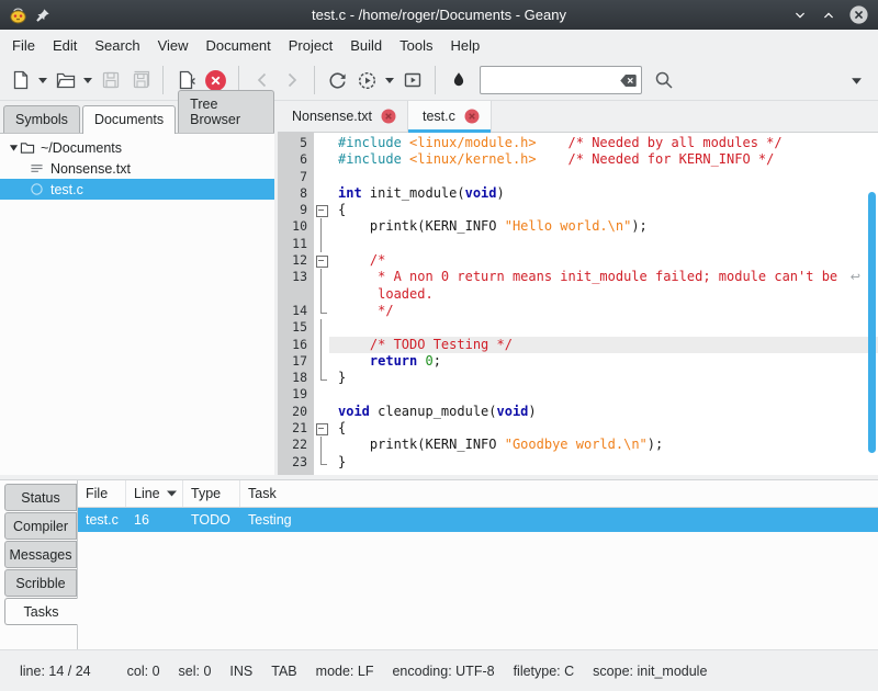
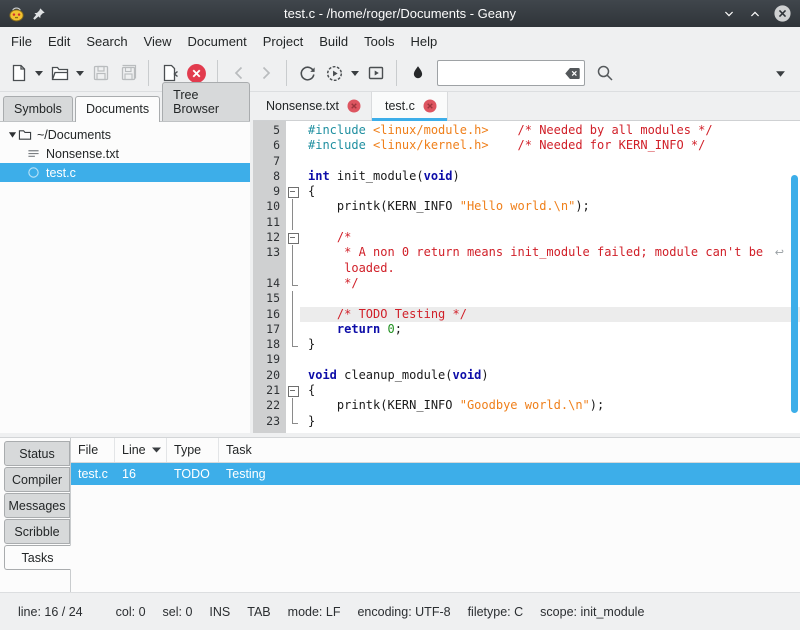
  test.c - /home/roger/Documents - Geany
  File
  Edit
  Search
  View
  Document
  Project
  Build
  Tools
  Help
  Symbols
  Documents
  Tree Browser
  ~/Documents
  Nonsense.txt
  test.c
  Nonsense.txt
  test.c
  5
  #include <linux/module.h> /* Needed by all modules */
  6
  #include <linux/kernel.h> /* Needed for KERN_INFO */
  7
  8
  int init_module(void)
  9
  {
  10
  printk(KERN_INFO "Hello world.\n");
  11
  12
  /*
  13
  * A non 0 return means init_module failed; module can't be
  ↩
  loaded.
  14
  */
  15
  16
  /* TODO Testing */
  17
  return 0;
  18
  }
  19
  20
  void cleanup_module(void)
  21
  {
  22
  printk(KERN_INFO "Goodbye world.\n");
  23
  }
  Status
  Compiler
  Messages
  Scribble
  Tasks
  File
  Line
  Type
  Task
  test.c
  16
  TODO
  Testing
- line: 14 / 24
+ line: 16 / 24
  col: 0
  sel: 0
  INS
  TAB
  mode: LF
  encoding: UTF-8
  filetype: C
  scope: init_module
